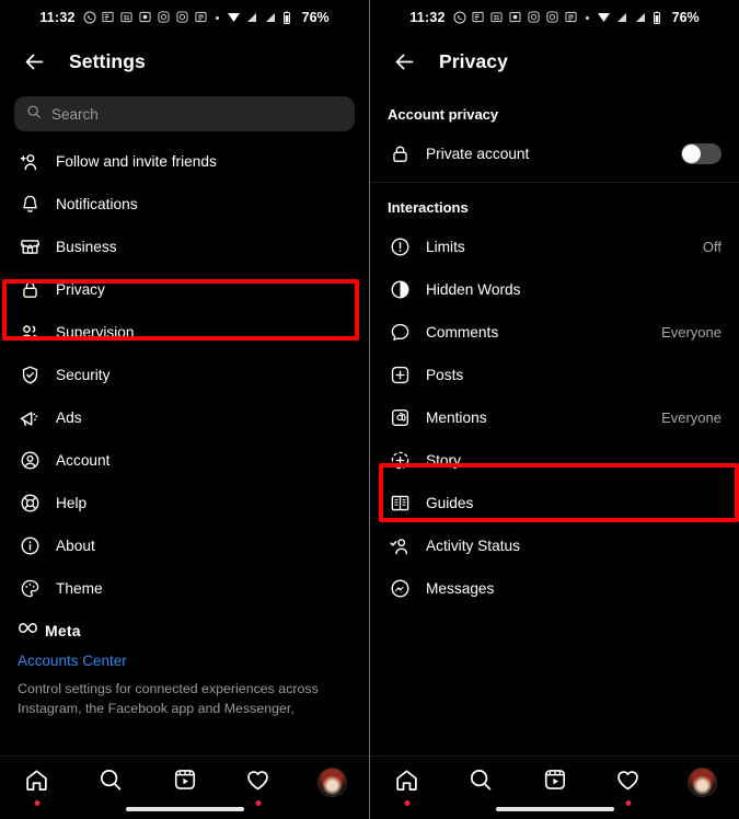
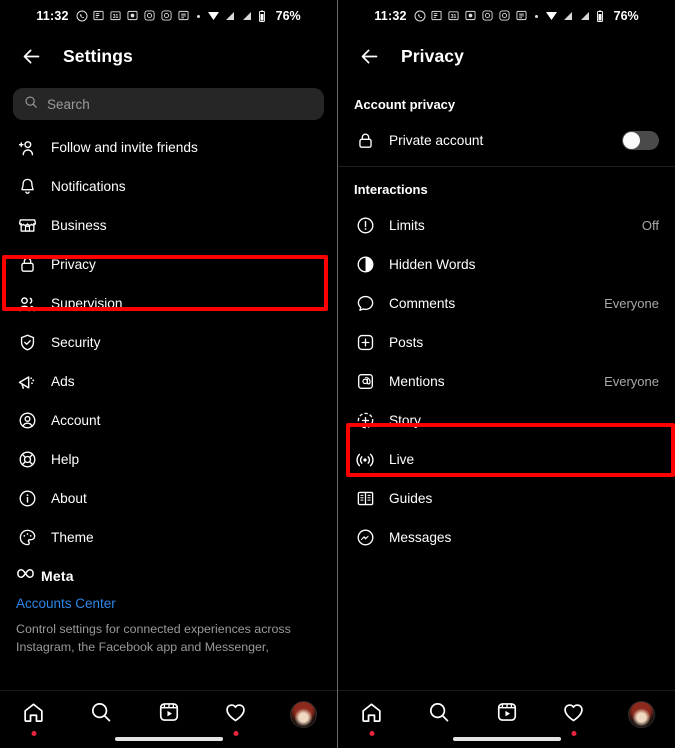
  11:32
  76%
  Settings
  Search
  Follow and invite friends
  Notifications
  Business
  Privacy
  Supervision
  Security
  Ads
  Account
  Help
  About
  Theme
  Meta
  Accounts Center
  11:32
  76%
  Privacy
  Account privacy
  Private account
  Interactions
  Limits
  Off
  Hidden Words
  Comments
  Everyone
  Posts
  Mentions
  Everyone
  Story
+ Live
  Guides
- Activity Status
  Messages
